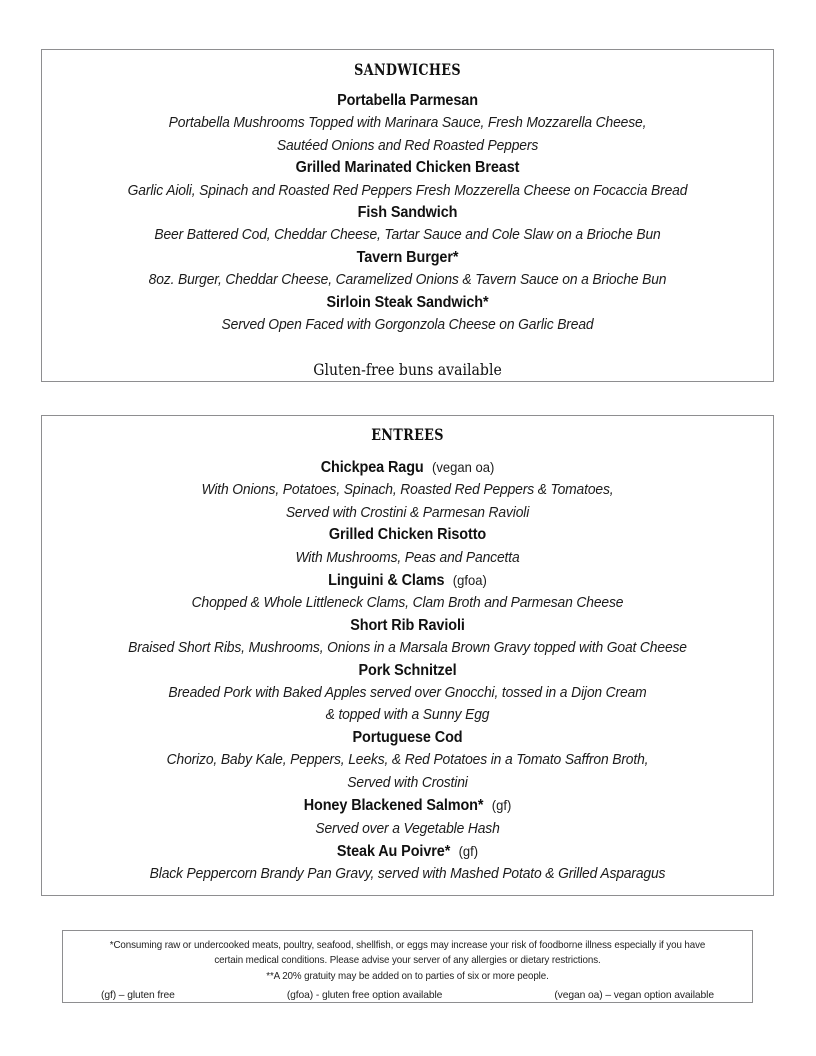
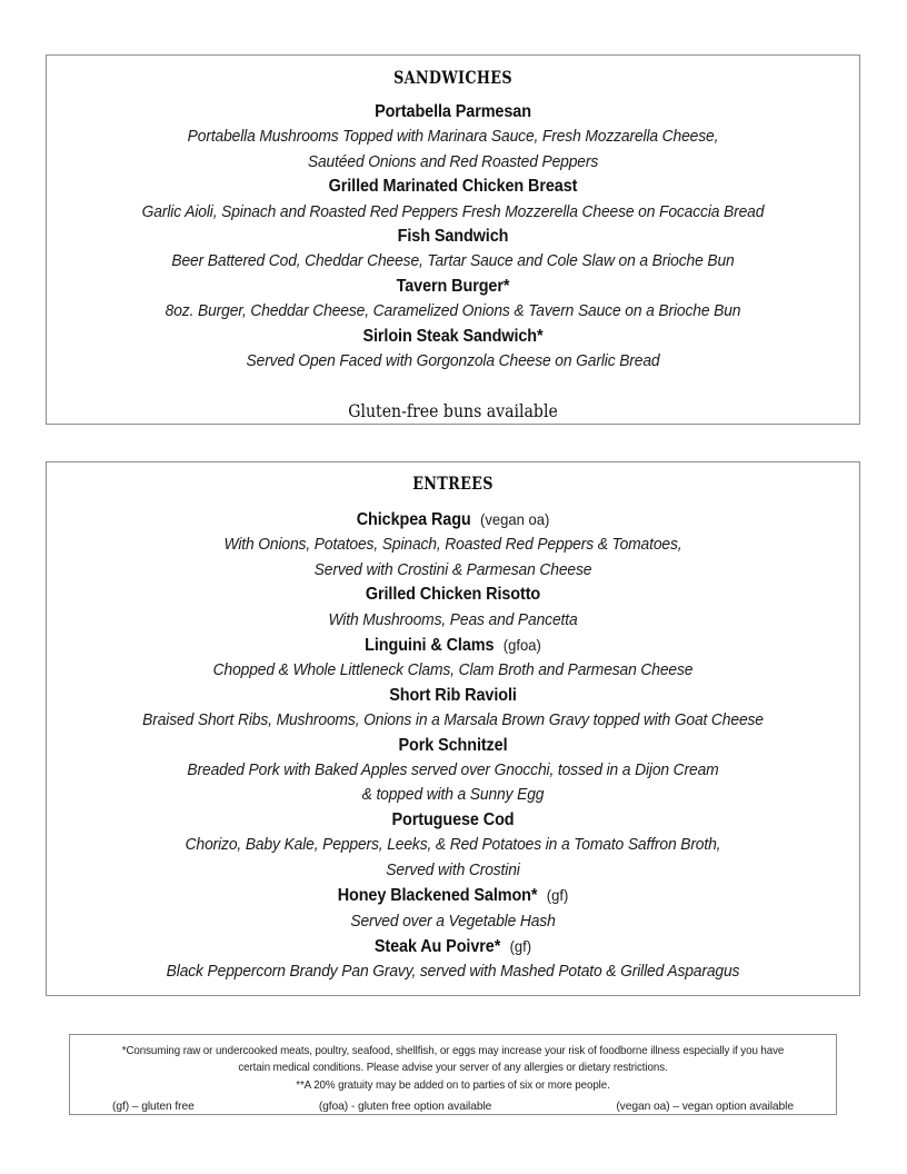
  SANDWICHES
  Portabella Parmesan
  Portabella Mushrooms Topped with Marinara Sauce, Fresh Mozzarella Cheese,
  Sautéed Onions and Red Roasted Peppers
  Grilled Marinated Chicken Breast
  Garlic Aioli, Spinach and Roasted Red Peppers Fresh Mozzerella Cheese on Focaccia Bread
  Fish Sandwich
  Beer Battered Cod, Cheddar Cheese, Tartar Sauce and Cole Slaw on a Brioche Bun
  Tavern Burger*
  8oz. Burger, Cheddar Cheese, Caramelized Onions & Tavern Sauce on a Brioche Bun
  Sirloin Steak Sandwich*
  Served Open Faced with Gorgonzola Cheese on Garlic Bread
  Gluten-free buns available
  ENTREES
  Chickpea Ragu (vegan oa)
  With Onions, Potatoes, Spinach, Roasted Red Peppers & Tomatoes,
- Served with Crostini & Parmesan Ravioli
+ Served with Crostini & Parmesan Cheese
  Grilled Chicken Risotto
  With Mushrooms, Peas and Pancetta
  Linguini & Clams (gfoa)
  Chopped & Whole Littleneck Clams, Clam Broth and Parmesan Cheese
  Short Rib Ravioli
  Braised Short Ribs, Mushrooms, Onions in a Marsala Brown Gravy topped with Goat Cheese
  Pork Schnitzel
  Breaded Pork with Baked Apples served over Gnocchi, tossed in a Dijon Cream
  & topped with a Sunny Egg
  Portuguese Cod
  Chorizo, Baby Kale, Peppers, Leeks, & Red Potatoes in a Tomato Saffron Broth,
  Served with Crostini
  Honey Blackened Salmon* (gf)
  Served over a Vegetable Hash
  Steak Au Poivre* (gf)
  Black Peppercorn Brandy Pan Gravy, served with Mashed Potato & Grilled Asparagus
  *Consuming raw or undercooked meats, poultry, seafood, shellfish, or eggs may increase your risk of foodborne illness especially if you have
  certain medical conditions. Please advise your server of any allergies or dietary restrictions.
  **A 20% gratuity may be added on to parties of six or more people.
  (gf) – gluten free
  (gfoa) - gluten free option available
  (vegan oa) – vegan option available
